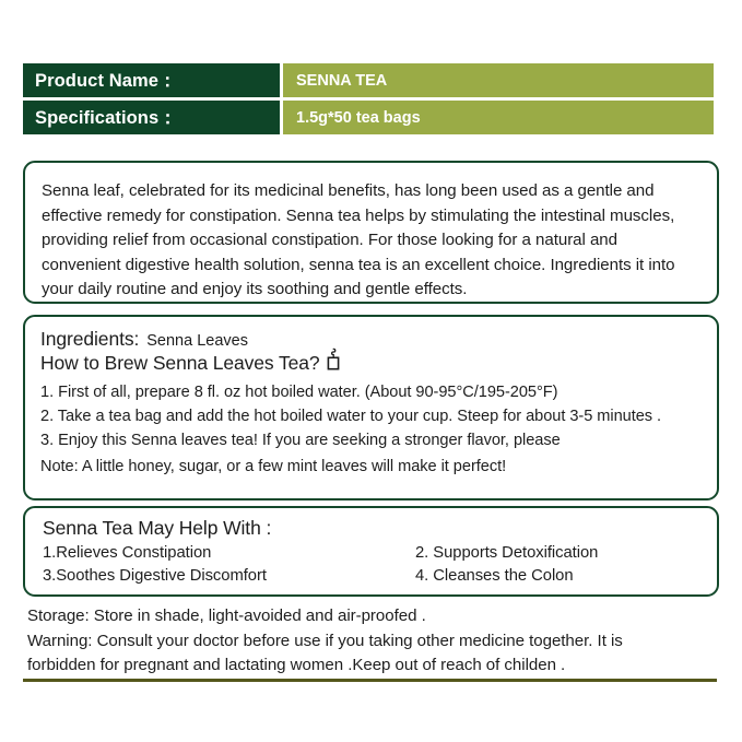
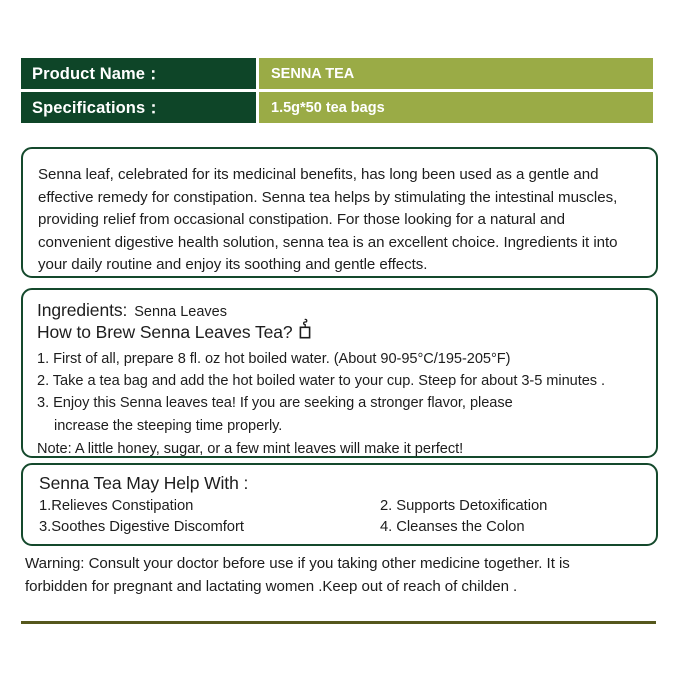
  Product Name：
  SENNA TEA
  Specifications：
  1.5g*50 tea bags
  Senna leaf, celebrated for its medicinal benefits, has long been used as a gentle and effective remedy for constipation. Senna tea helps by stimulating the intestinal muscles, providing relief from occasional constipation. For those looking for a natural and convenient digestive health solution, senna tea is an excellent choice. Ingredients it into your daily routine and enjoy its soothing and gentle effects.
  Ingredients:
  Senna Leaves
  How to Brew Senna Leaves Tea?
  1. First of all, prepare 8 fl. oz hot boiled water. (About 90-95°C/195-205°F)
  2. Take a tea bag and add the hot boiled water to your cup. Steep for about 3-5 minutes .
  3. Enjoy this Senna leaves tea! If you are seeking a stronger flavor, please
+ increase the steeping time properly.
  Note: A little honey, sugar, or a few mint leaves will make it perfect!
  Senna Tea May Help With :
  1.Relieves Constipation
  2. Supports Detoxification
  3.Soothes Digestive Discomfort
  4. Cleanses the Colon
- Storage: Store in shade, light-avoided and air-proofed .
  Warning: Consult your doctor before use if you taking other medicine together. It is
  forbidden for pregnant and lactating women .Keep out of reach of childen .
